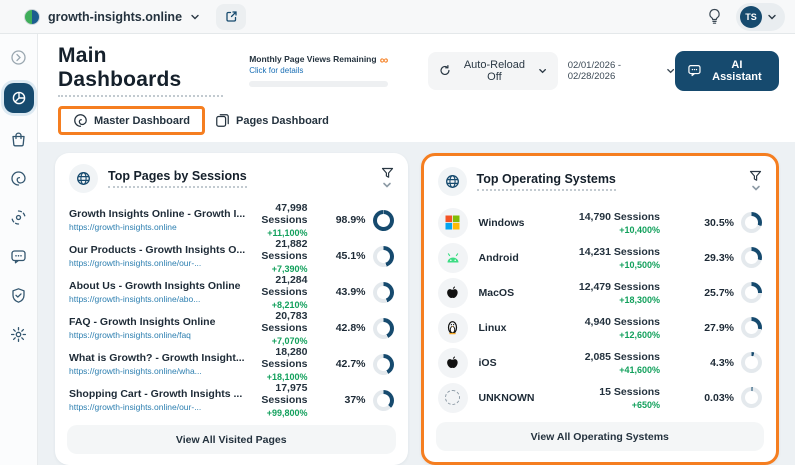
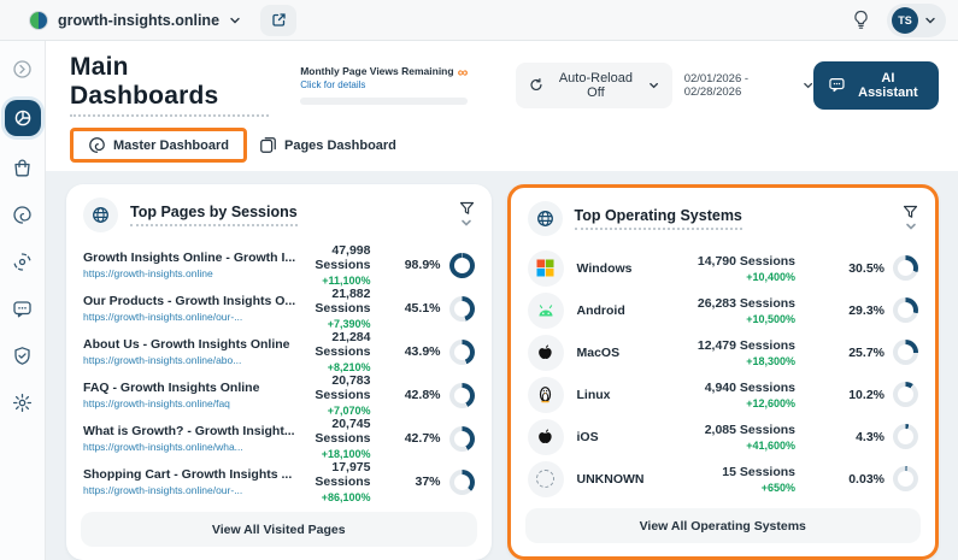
  growth-insights.online
  TS
  Main Dashboards
  Monthly Page Views Remaining
  Click for details
  ∞
  Auto-Reload Off
  02/01/2026 - 02/28/2026
  AI Assistant
  Master Dashboard
  Pages Dashboard
  Top Pages by Sessions
  Growth Insights Online - Growth I...
  https://growth-insights.online
  47,998 Sessions
  +11,100%
  98.9%
  Our Products - Growth Insights O...
  https://growth-insights.online/our-...
  21,882 Sessions
  +7,390%
  45.1%
  About Us - Growth Insights Online
  https://growth-insights.online/abo...
  21,284 Sessions
  +8,210%
  43.9%
  FAQ - Growth Insights Online
  https://growth-insights.online/faq
  20,783 Sessions
  +7,070%
  42.8%
  What is Growth? - Growth Insight...
  https://growth-insights.online/wha...
- 18,280 Sessions
+ 20,745 Sessions
  +18,100%
  42.7%
  Shopping Cart - Growth Insights ...
  https://growth-insights.online/our-...
  17,975 Sessions
- +99,800%
+ +86,100%
  37%
  View All Visited Pages
  Top Operating Systems
  Windows
  14,790 Sessions
  +10,400%
  30.5%
  Android
- 14,231 Sessions
+ 26,283 Sessions
  +10,500%
  29.3%
  MacOS
  12,479 Sessions
  +18,300%
  25.7%
  Linux
  4,940 Sessions
  +12,600%
- 27.9%
+ 10.2%
  iOS
  2,085 Sessions
  +41,600%
  4.3%
  UNKNOWN
  15 Sessions
  +650%
  0.03%
  View All Operating Systems
